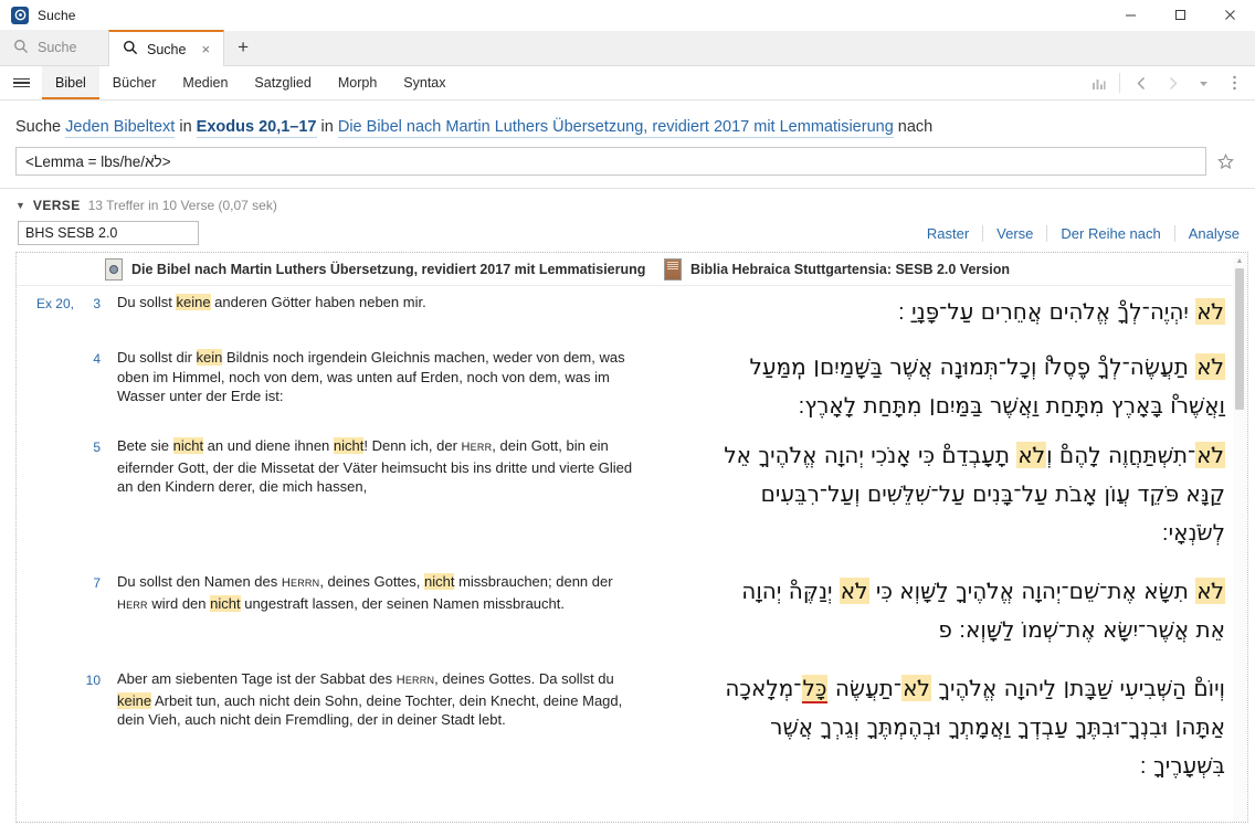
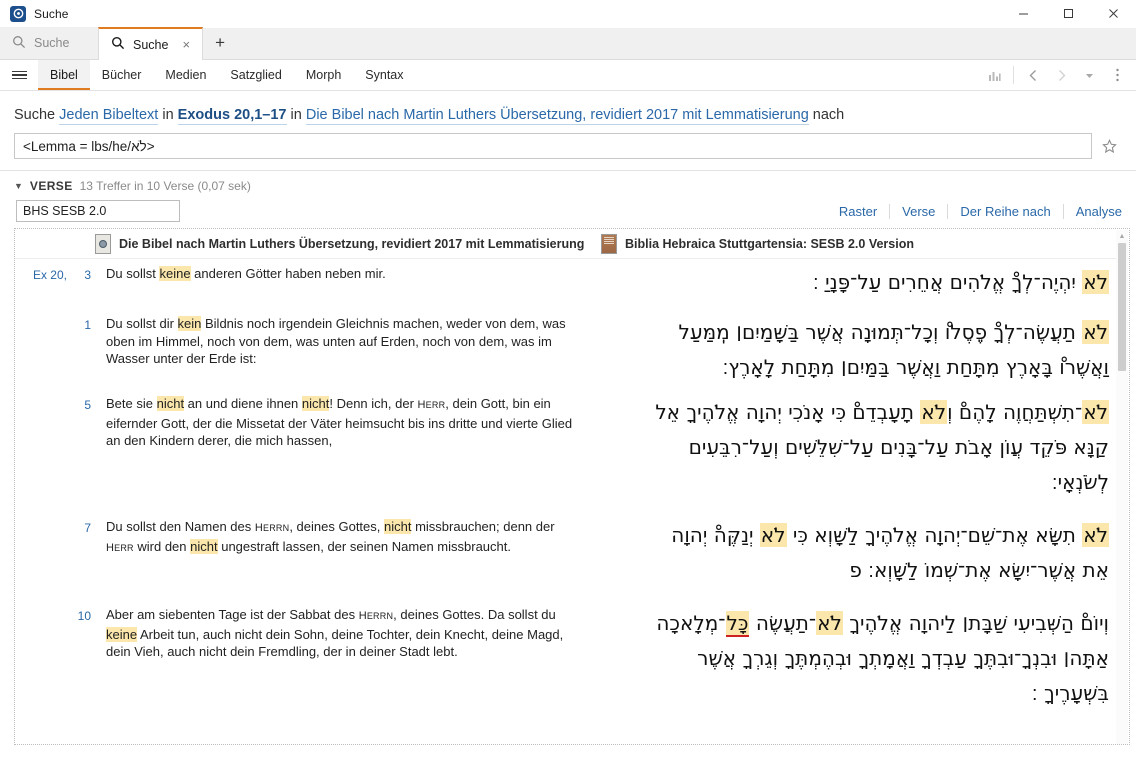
  Suche
  Suche
  Suche
  ×
  +
  Bibel
  Bücher
  Medien
  Satzglied
  Morph
  Syntax
  Suche Jeden Bibeltext in Exodus 20,1–17 in Die Bibel nach Martin Luthers Übersetzung, revidiert 2017 mit Lemmatisierung nach
  <Lemma = lbs/he/לֹא>
  ▼
  VERSE
  13 Treffer in 10 Verse (0,07 sek)
  BHS SESB 2.0
  Raster
  Verse
  Der Reihe nach
  Analyse
  Die Bibel nach Martin Luthers Übersetzung, revidiert 2017 mit Lemmatisierung
  Biblia Hebraica Stuttgartensia: SESB 2.0 Version
  Ex 20,
  3
  Du sollst keine anderen Götter haben neben mir.
  לֹא יִהְיֶה־לְךָْ אֱלֹהִים אֲחֵרִים עַל־פָּנָיַ ׃
- 4
+ 1
  Du sollst dir kein Bildnis noch irgendein Gleichnis machen, weder von dem, was oben im Himmel, noch von dem, was unten auf Erden, noch von dem, was im Wasser unter der Erde ist:
  לֹא תַעֲשֶׂה־לְךָْ פֵֶסֶלוْ וְכָל־תְּמוּנָה אֲשֶׁר בַּשָּׁמַיִם׀ מִֽמַּעַל
  וַאֲשֶׁרוْ בָּאָרֶץ מִתָּחַת וַאֲשֶׁר בַּמַּיִם׀ מִתָּחַת לָאָרֶץ׃
  5
  Bete sie nicht an und diene ihnen nicht! Denn ich, der HERR, dein Gott, bin ein eifernder Gott, der die Missetat der Väter heimsucht bis ins dritte und vierte Glied an den Kindern derer, die mich hassen,
  לֹא־תִשְׁתַּחֲוֶה לָהֶםْ וְלֹא תָעָבְדֵםْ כִּי אָנֹכִי יְהוָה אֱלֹהֶיךָ אֵל
  קַנָּא פֹּקֵד עֲוֹן אָבֹת עַל־בָּנִים עַל־שִׁלֵּשִׁים וְעַל־רִבֵּעִים
  לְשֹׂנְאָי׃
  7
  Du sollst den Namen des HERRN, deines Gottes, nicht missbrauchen; denn der HERR wird den nicht ungestraft lassen, der seinen Namen missbraucht.
  לֹא תִשָּׂא אֶת־שֵׁם־יְהוָה אֱלֹהֶיךָ לַשָּׁוְא כִּי לֹא יְנַקֶּהْ יְהוָה
  אֵת אֲשֶׁר־יִשָּׂא אֶת־שְׁמוֹ לַשָּׁוְא׃ פ
  10
  Aber am siebenten Tage ist der Sabbat des HERRN, deines Gottes. Da sollst du keine Arbeit tun, auch nicht dein Sohn, deine Tochter, dein Knecht, deine Magd, dein Vieh, auch nicht dein Fremdling, der in deiner Stadt lebt.
  וְיוֹםْ הַשְּׁבִיעִי שַׁבָּת׀ לַיהוָה אֱלֹהֶיךָ לֹא־תַעֲשֶׂה כָּל־מְלָאכָה
  אַתָּה׀ וּבִנְךָ־וּבִתֶּךָ עַבְדְךָ וַאֲמָתְךָ וּבְהֶמְתֶּךָ וְגֵרְךָ אֲשֶׁר
  בִּשְׁעָרֶיךָ ׃
